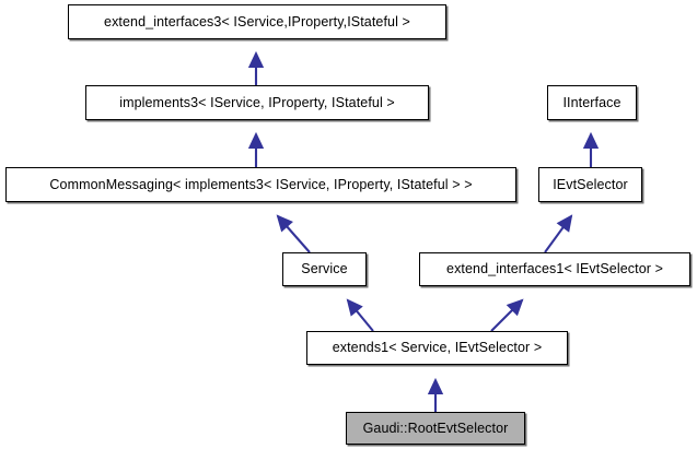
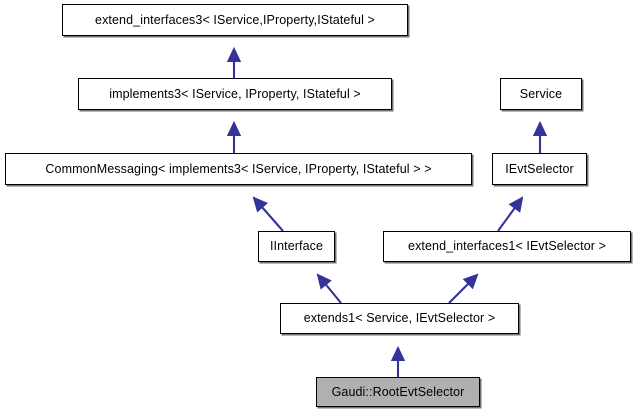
  extend_interfaces3< IService,IProperty,IStateful >
  implements3< IService, IProperty, IStateful >
  CommonMessaging< implements3< IService, IProperty, IStateful > >
- IInterface
+ Service
  IEvtSelector
- Service
+ IInterface
  extend_interfaces1< IEvtSelector >
  extends1< Service, IEvtSelector >
  Gaudi::RootEvtSelector
